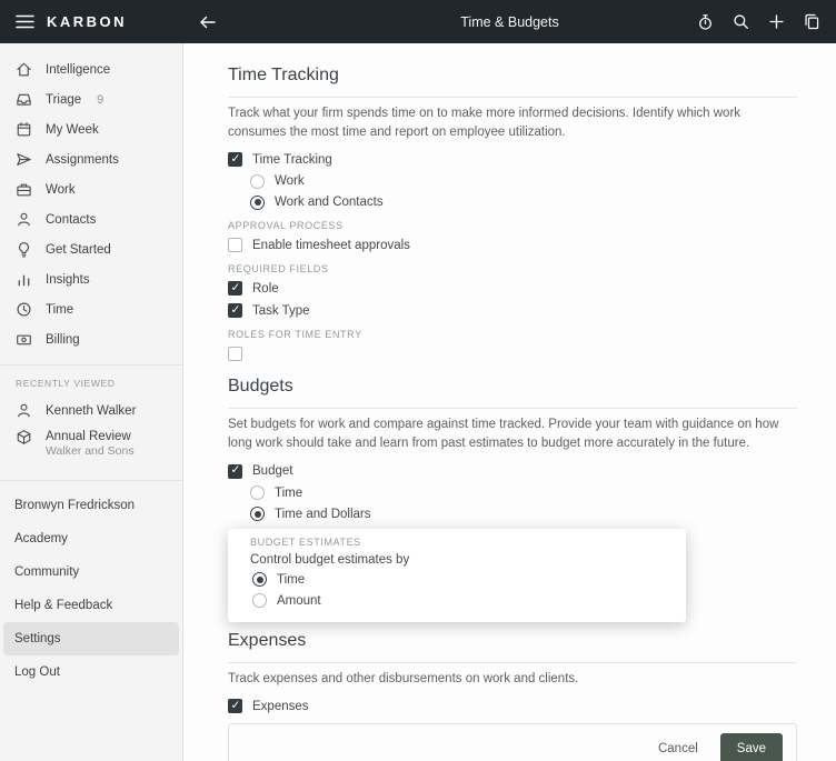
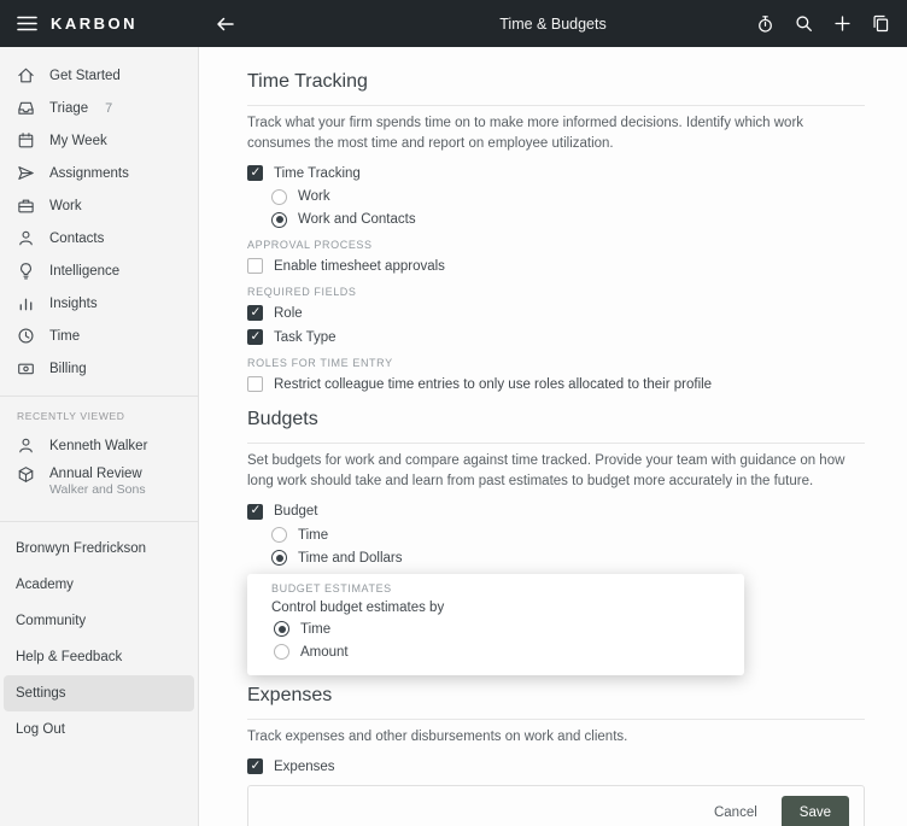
  KARBON
  Time & Budgets
- Intelligence
+ Get Started
  Triage
- 9
+ 7
  My Week
  Assignments
  Work
  Contacts
- Get Started
+ Intelligence
  Insights
  Time
  Billing
  RECENTLY VIEWED
  Kenneth Walker
  Annual Review
  Walker and Sons
  Bronwyn Fredrickson
  Academy
  Community
  Help & Feedback
  Settings
  Log Out
  Time Tracking
  Track what your firm spends time on to make more informed decisions. Identify which work consumes the most time and report on employee utilization.
  Time Tracking
  Work
  Work and Contacts
  APPROVAL PROCESS
  Enable timesheet approvals
  REQUIRED FIELDS
  Role
  Task Type
  ROLES FOR TIME ENTRY
+ Restrict colleague time entries to only use roles allocated to their profile
  Budgets
  Set budgets for work and compare against time tracked. Provide your team with guidance on how long work should take and learn from past estimates to budget more accurately in the future.
  Budget
  Time
  Time and Dollars
  BUDGET ESTIMATES
  Control budget estimates by
  Time
  Amount
  Expenses
  Track expenses and other disbursements on work and clients.
  Expenses
  Cancel
  Save
